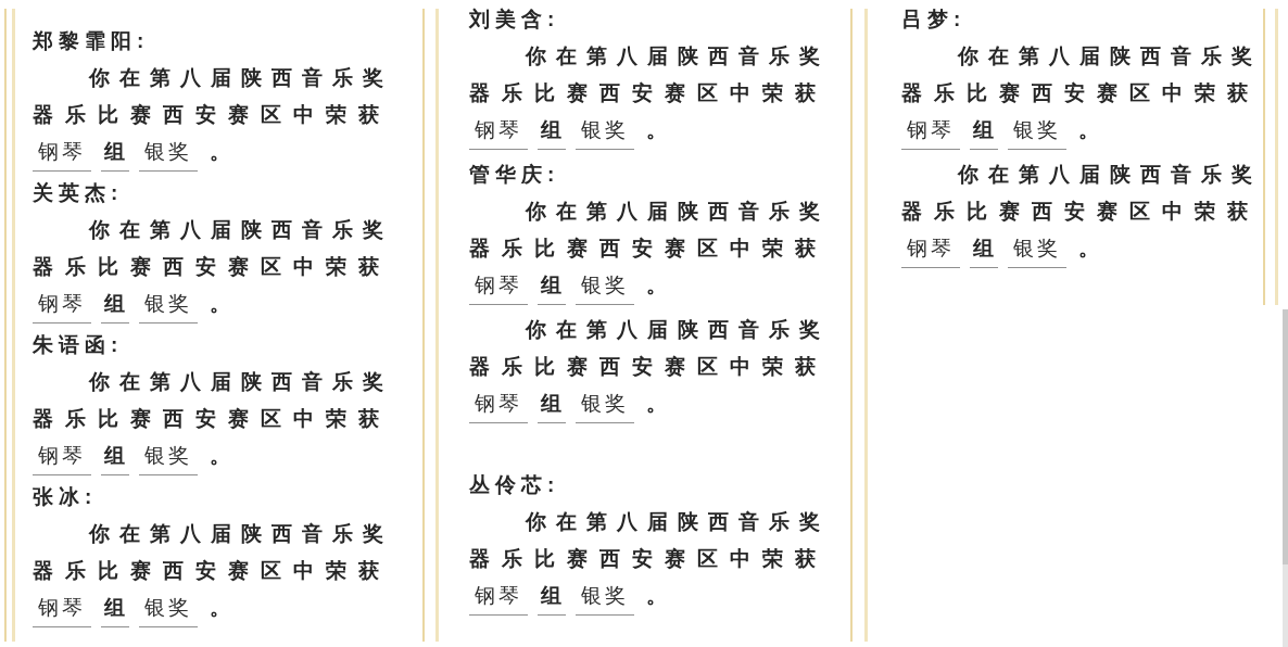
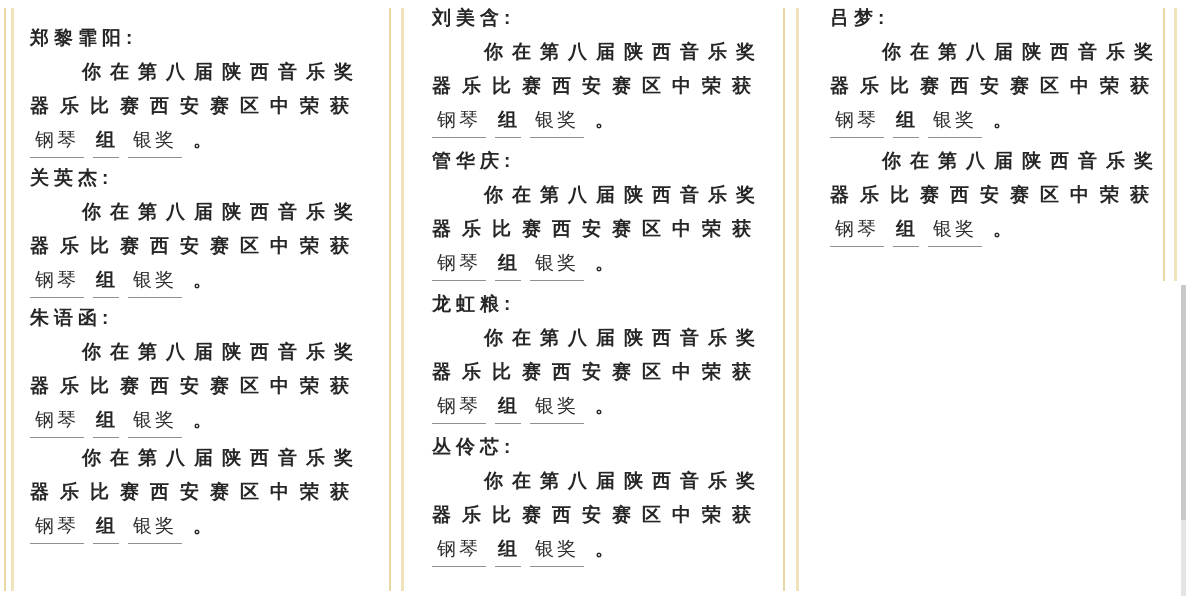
  郑黎霏阳:
  你在第八届陕西音乐奖
  器乐比赛西安赛区中荣获
  钢琴 组 银奖 。
  关英杰:
  你在第八届陕西音乐奖
  器乐比赛西安赛区中荣获
  钢琴 组 银奖 。
  朱语函:
  你在第八届陕西音乐奖
  器乐比赛西安赛区中荣获
  钢琴 组 银奖 。
- 张冰:
  你在第八届陕西音乐奖
  器乐比赛西安赛区中荣获
  钢琴 组 银奖 。
  刘美含:
  你在第八届陕西音乐奖
  器乐比赛西安赛区中荣获
  钢琴 组 银奖 。
  管华庆:
  你在第八届陕西音乐奖
  器乐比赛西安赛区中荣获
  钢琴 组 银奖 。
+ 龙虹粮:
  你在第八届陕西音乐奖
  器乐比赛西安赛区中荣获
  钢琴 组 银奖 。
  丛伶芯:
  你在第八届陕西音乐奖
  器乐比赛西安赛区中荣获
  钢琴 组 银奖 。
  吕梦:
  你在第八届陕西音乐奖
  器乐比赛西安赛区中荣获
  钢琴 组 银奖 。
  你在第八届陕西音乐奖
  器乐比赛西安赛区中荣获
  钢琴 组 银奖 。
